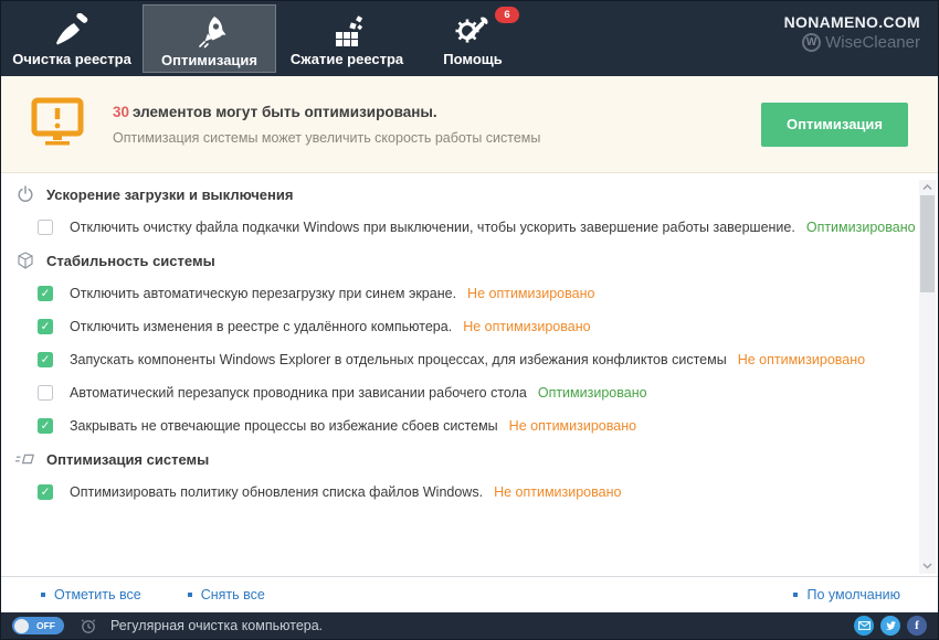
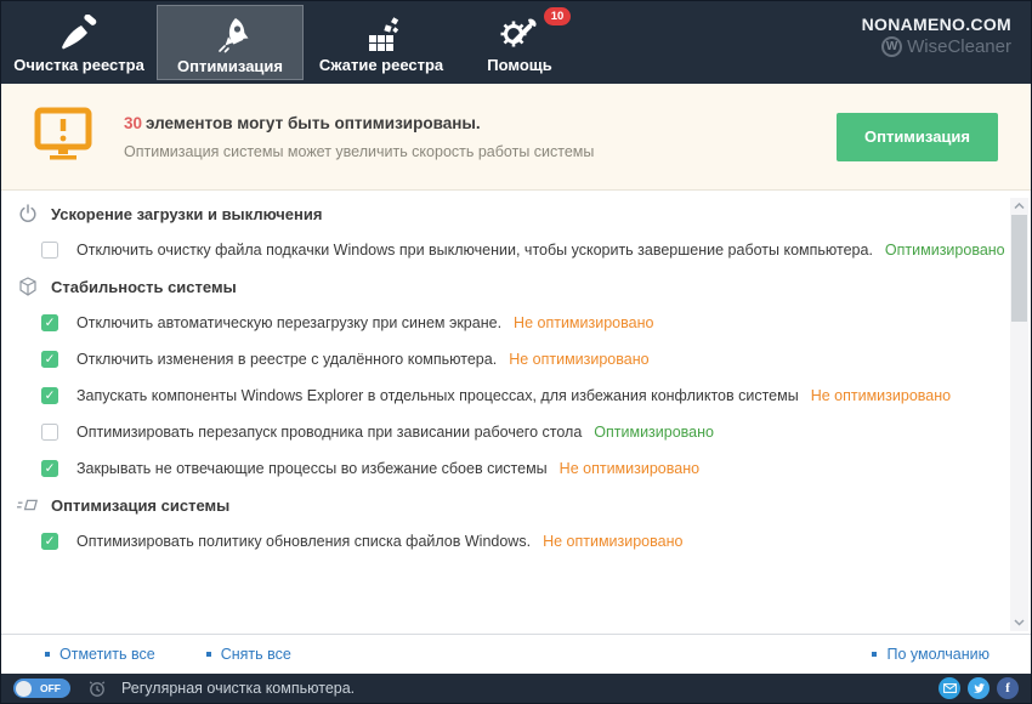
  Очистка реестра
  Оптимизация
  Сжатие реестра
- 6
+ 10
  Помощь
  NONAMENO.COM
  W
  WiseCleaner
  30 элементов могут быть оптимизированы.
  Оптимизация системы может увеличить скорость работы системы
  Оптимизация
  Ускорение загрузки и выключения
- Отключить очистку файла подкачки Windows при выключении, чтобы ускорить завершение работы завершение.
+ Отключить очистку файла подкачки Windows при выключении, чтобы ускорить завершение работы компьютера.
  Оптимизировано
  Стабильность системы
  ✓
  Отключить автоматическую перезагрузку при синем экране.
  Не оптимизировано
  ✓
  Отключить изменения в реестре с удалённого компьютера.
  Не оптимизировано
  ✓
  Запускать компоненты Windows Explorer в отдельных процессах, для избежания конфликтов системы
  Не оптимизировано
- Автоматический перезапуск проводника при зависании рабочего стола
+ Оптимизировать перезапуск проводника при зависании рабочего стола
  Оптимизировано
  ✓
  Закрывать не отвечающие процессы во избежание сбоев системы
  Не оптимизировано
  Оптимизация системы
  ✓
  Оптимизировать политику обновления списка файлов Windows.
  Не оптимизировано
  Отметить все
  Снять все
  По умолчанию
  OFF
  Регулярная очистка компьютера.
  f
